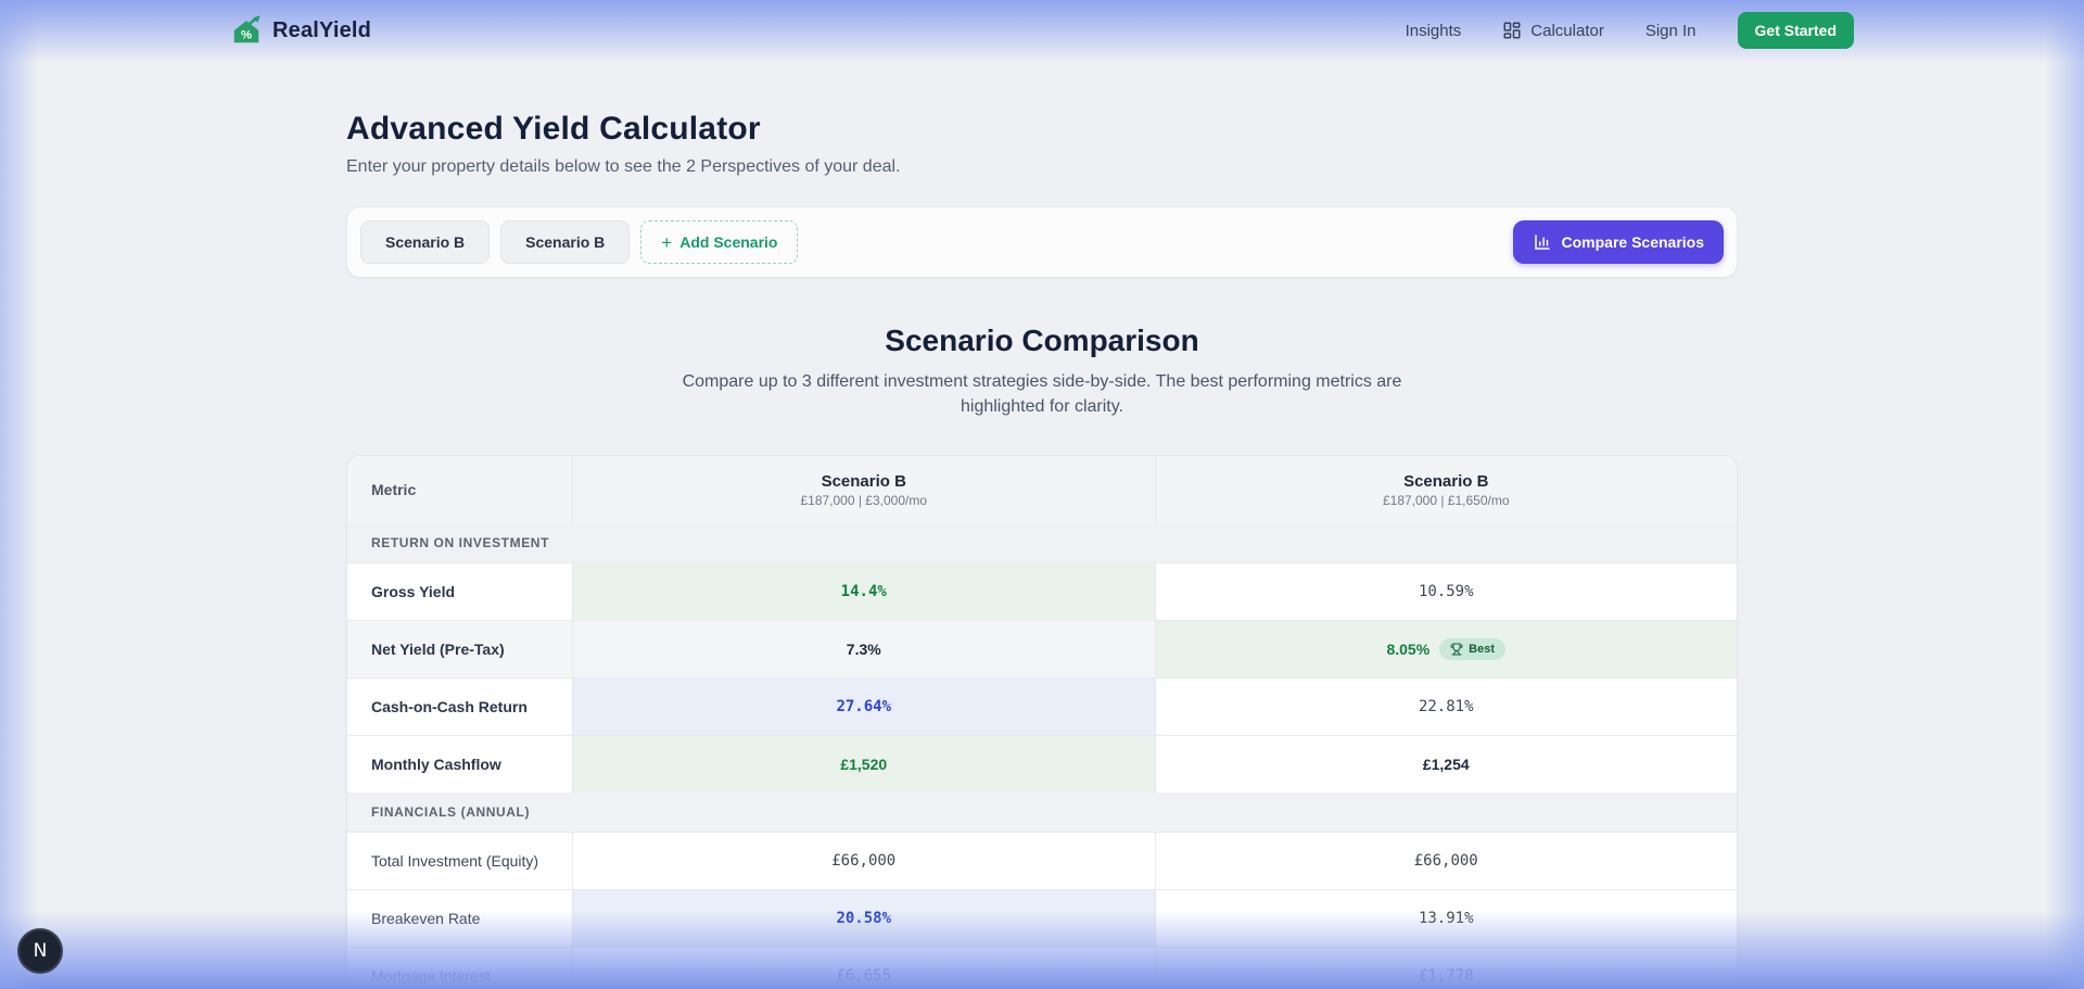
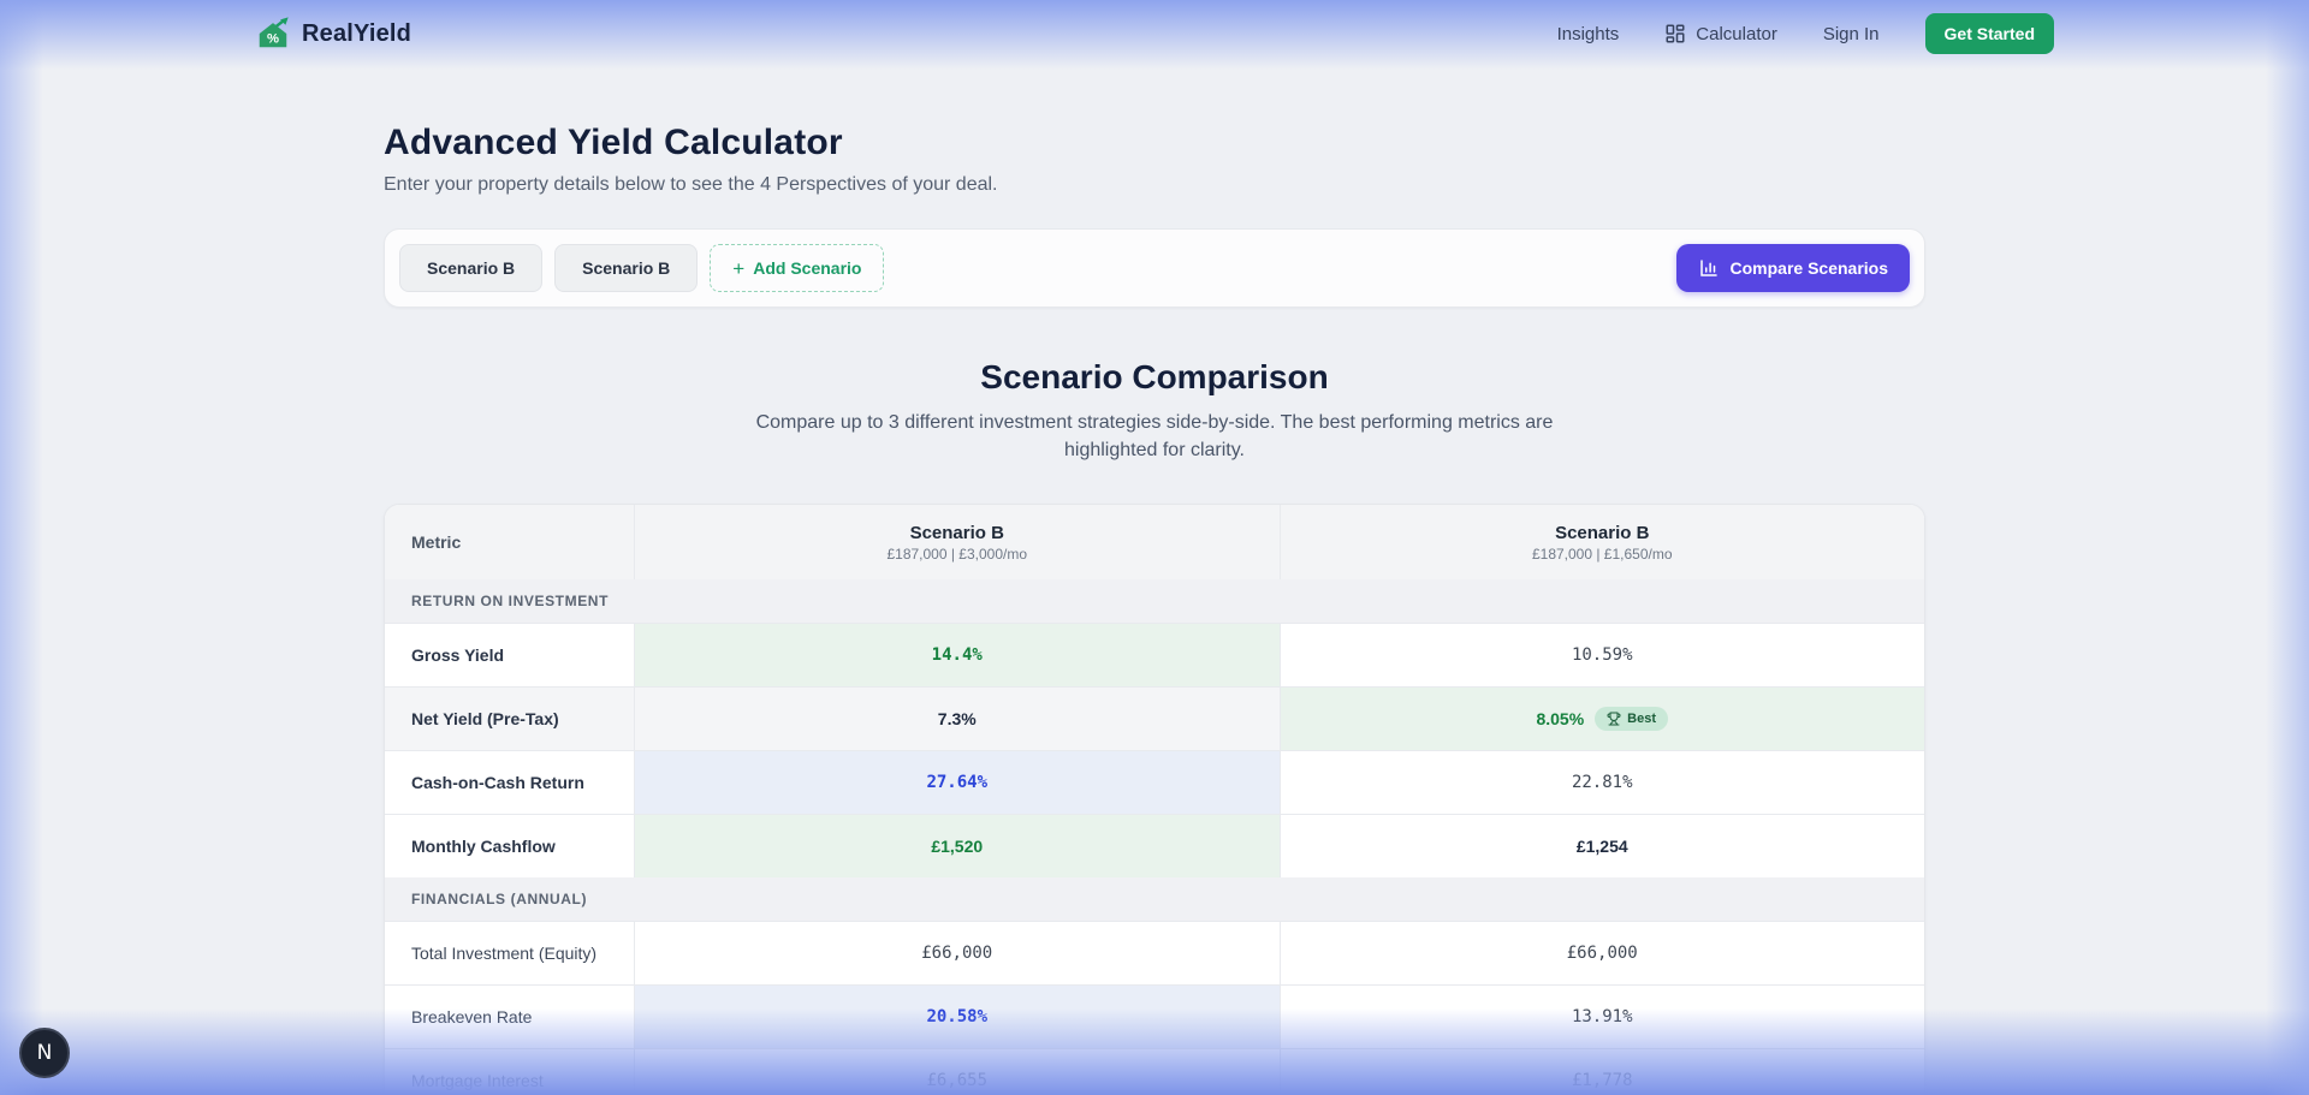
  %
  RealYield
  Insights
  Calculator
  Sign In
  Get Started
  Advanced Yield Calculator
- Enter your property details below to see the 2 Perspectives of your deal.
+ Enter your property details below to see the 4 Perspectives of your deal.
  Scenario B
  Scenario B
  +
  Add Scenario
  Compare Scenarios
  Scenario Comparison
  Compare up to 3 different investment strategies side-by-side. The best performing metrics are highlighted for clarity.
  Metric
  Scenario B
  £187,000 | £3,000/mo
  Scenario B
  £187,000 | £1,650/mo
  RETURN ON INVESTMENT
  Gross Yield
  14.4%
  10.59%
  Net Yield (Pre-Tax)
  7.3%
  8.05%
  Best
  Cash-on-Cash Return
  27.64%
  22.81%
  Monthly Cashflow
  £1,520
  £1,254
  FINANCIALS (ANNUAL)
  Total Investment (Equity)
  £66,000
  £66,000
  N
